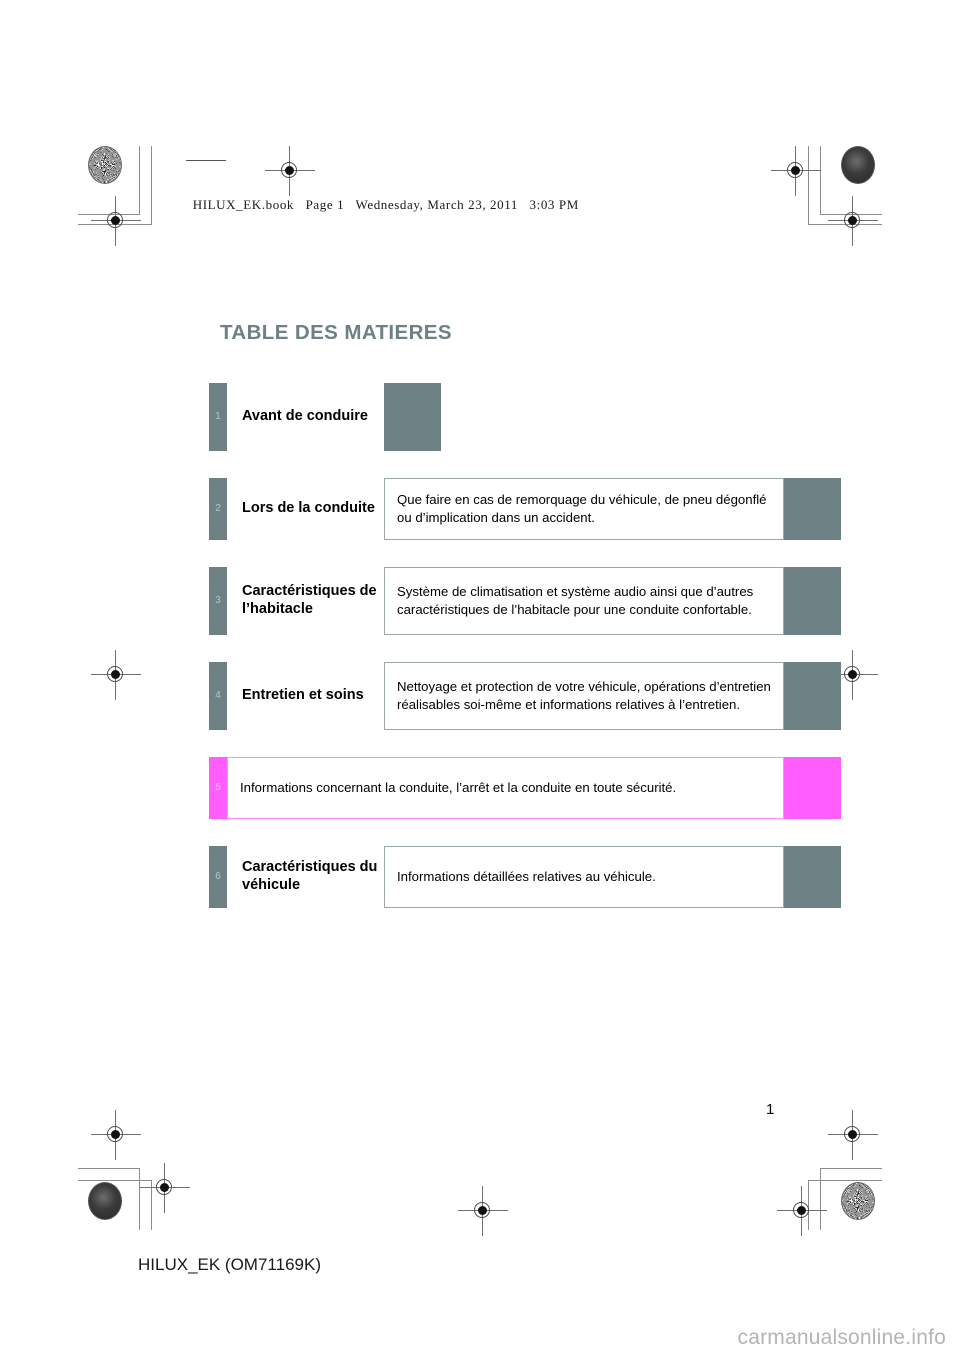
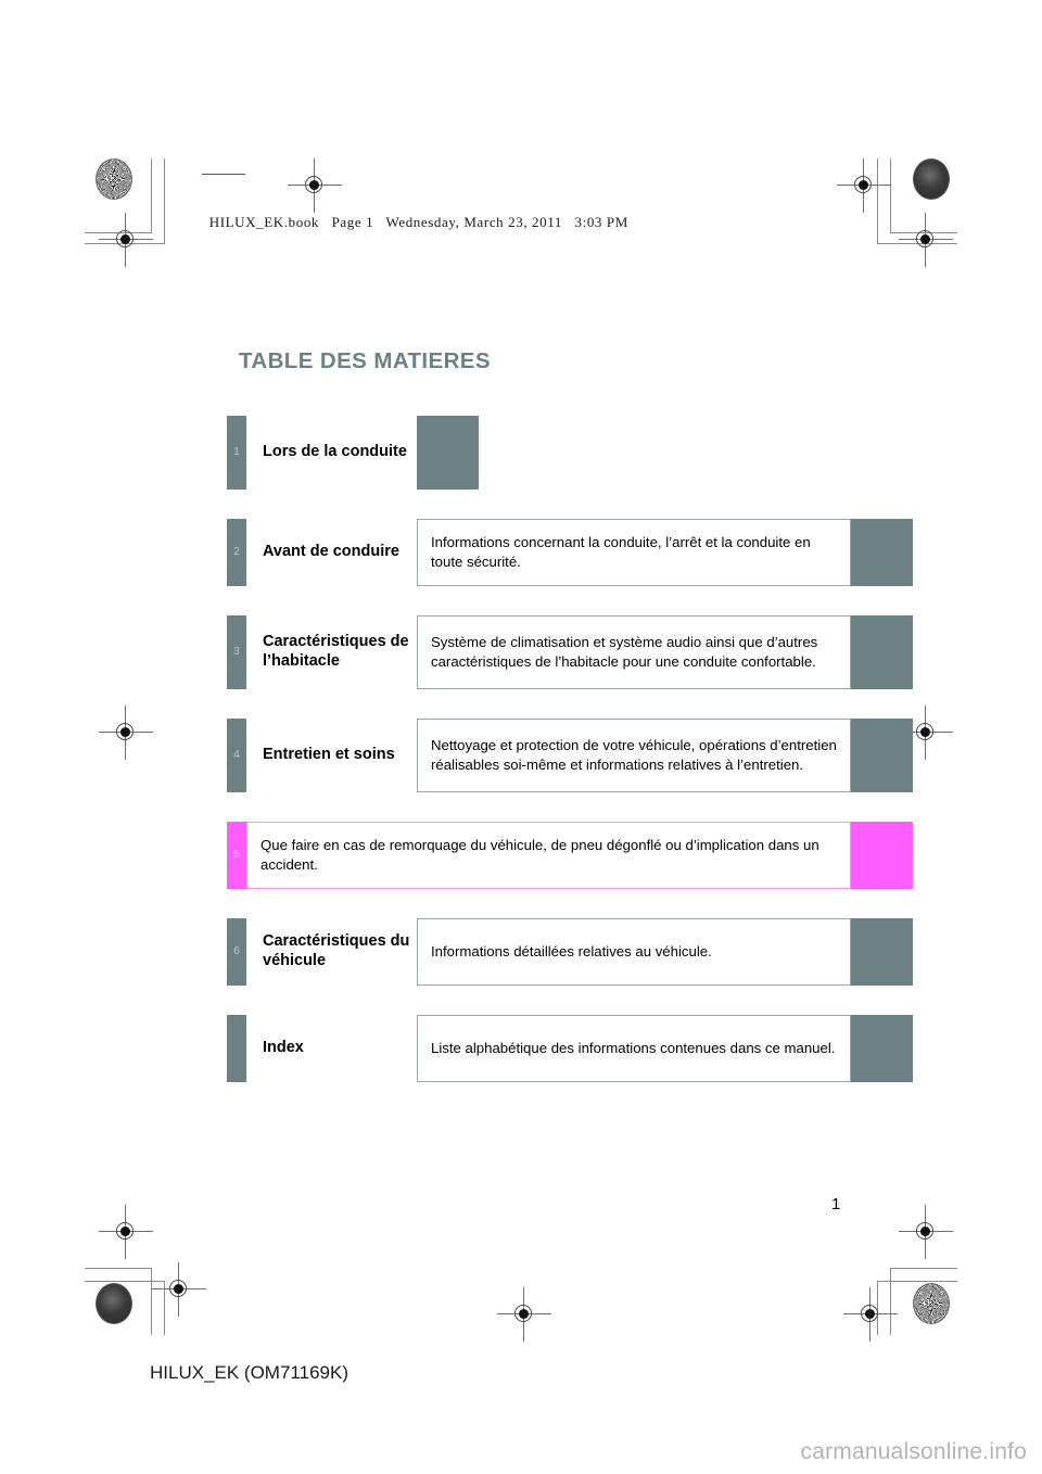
  HILUX_EK.book Page 1 Wednesday, March 23, 2011 3:03 PM
  TABLE DES MATIERES
  1
- Avant de conduire
+ Lors de la conduite
  2
- Lors de la conduite
+ Avant de conduire
- Que faire en cas de remorquage du véhicule, de pneu dégonflé ou d’implication dans un accident.
+ Informations concernant la conduite, l’arrêt et la conduite en toute sécurité.
  3
  Caractéristiques de l’habitacle
  Système de climatisation et système audio ainsi que d’autres caractéristiques de l’habitacle pour une conduite confortable.
  4
  Entretien et soins
  Nettoyage et protection de votre véhicule, opérations d’entretien réalisables soi-même et informations relatives à l’entretien.
  5
- Informations concernant la conduite, l’arrêt et la conduite en toute sécurité.
+ Que faire en cas de remorquage du véhicule, de pneu dégonflé ou d’implication dans un accident.
  6
  Caractéristiques du véhicule
  Informations détaillées relatives au véhicule.
+ Index
+ Liste alphabétique des informations contenues dans ce manuel.
  1
  HILUX_EK (OM71169K)
  carmanualsonline.info
